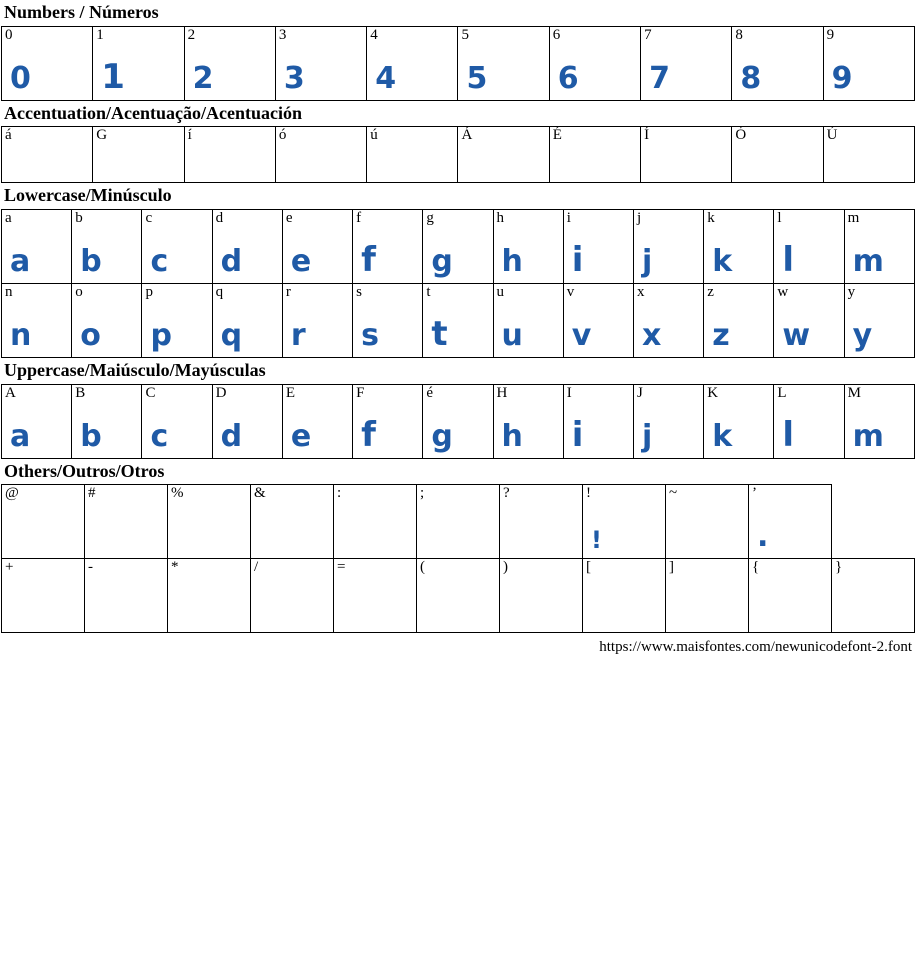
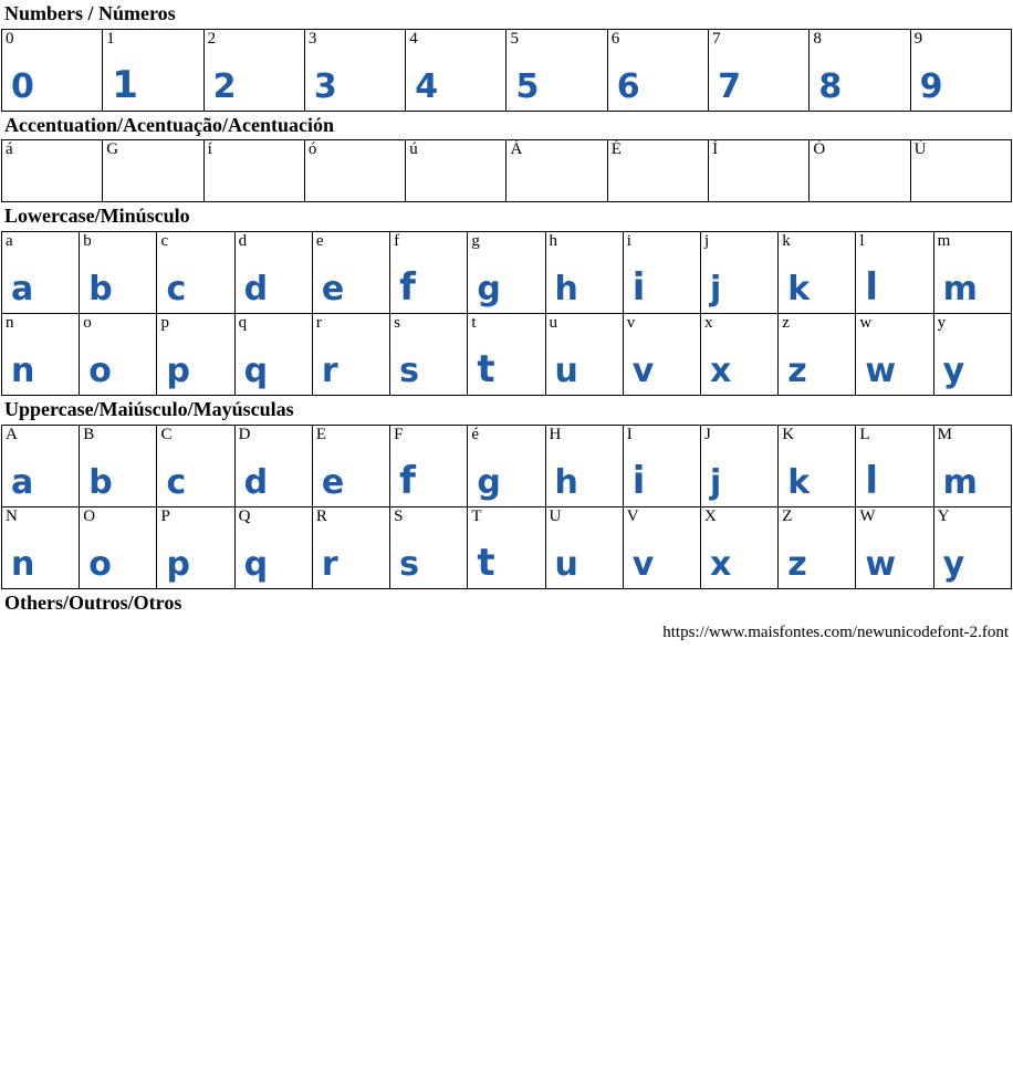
  Numbers / Números
  0 0	1 1	2 2	3 3	4 4	5 5	6 6	7 7	8 8	9 9
  Accentuation/Acentuação/Acentuación
  á	G	í	ó	ú	Á	É	Í	Ó	Ú
  Lowercase/Minúsculo
  a a	b b	c c	d d	e e	f f	g g	h h	i i	j j	k k	l l	m m
  n n	o o	p p	q q	r r	s s	t t	u u	v v	x x	z z	w w	y y
  Uppercase/Maiúsculo/Mayúsculas
  A a	B b	C c	D d	E e	F f	é g	H h	I i	J j	K k	L l	M m
+ N n	O o	P p	Q q	R r	S s	T t	U u	V v	X x	Z z	W w	Y y
  Others/Outros/Otros
- @	#	%	&	:	;	?	! !	~	’ .
- +	-	*	/	=	(	)	[	]	{	}
  https://www.maisfontes.com/newunicodefont-2.font
